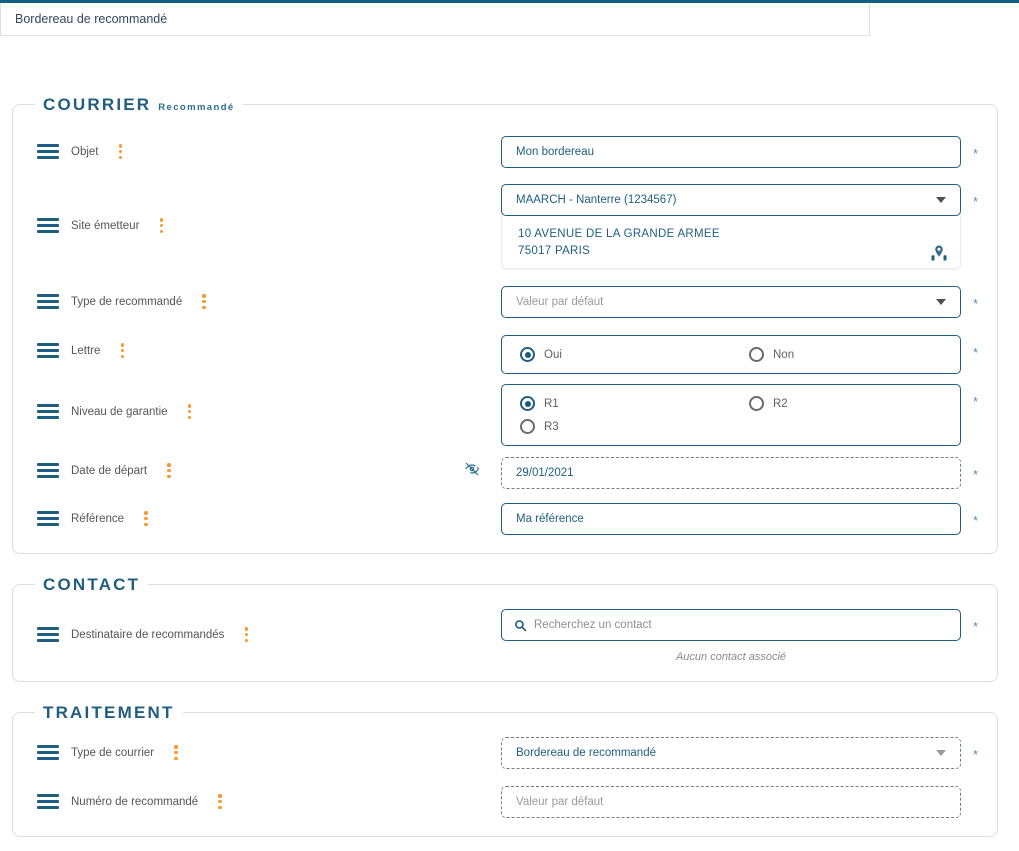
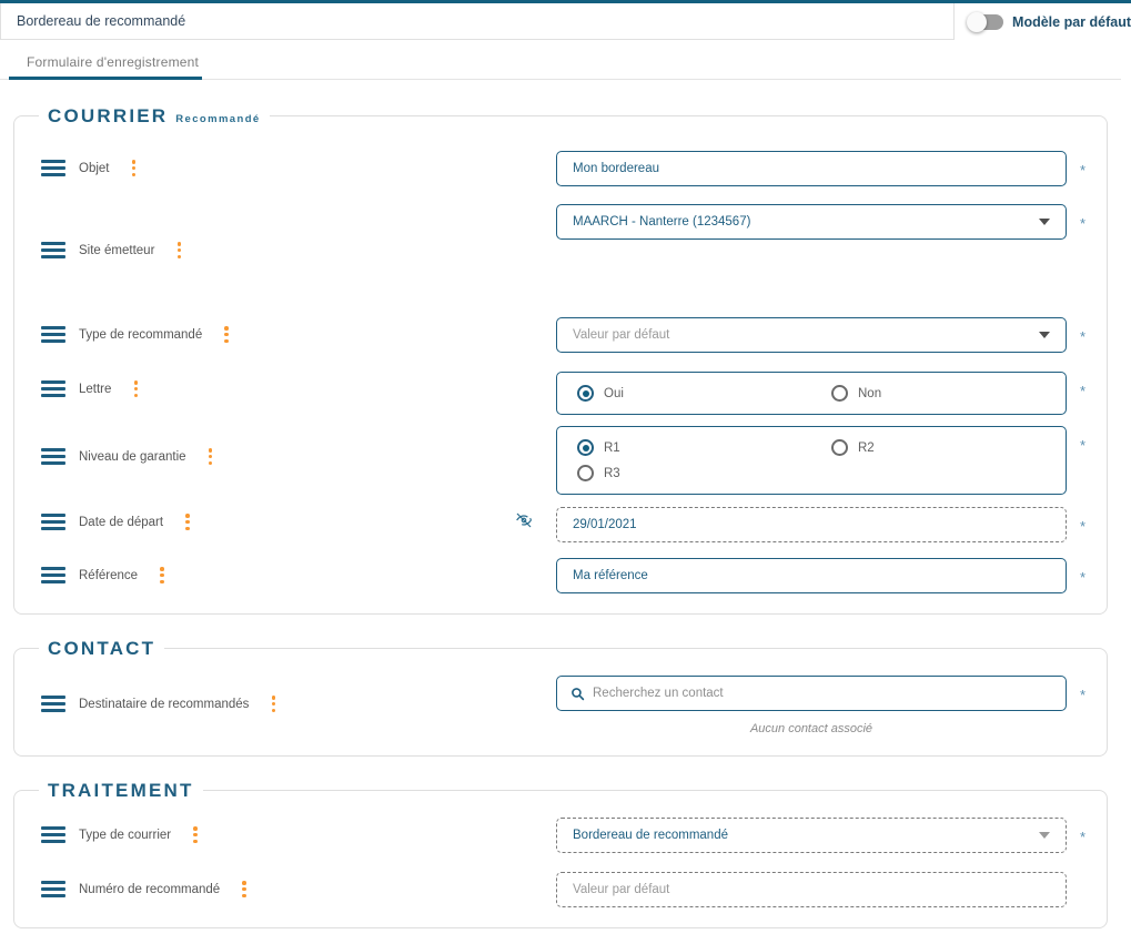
  Bordereau de recommandé
+ Modèle par défaut
+ Formulaire d'enregistrement
  COURRIER
  Recommandé
  Objet
  Mon bordereau
  *
  Site émetteur
  MAARCH - Nanterre (1234567)
- 10 AVENUE DE LA GRANDE ARMEE
- 75017 PARIS
  *
  Type de recommandé
  Valeur par défaut
  *
  Lettre
  Oui
  Non
  *
  Niveau de garantie
  R1
  R2
  R3
  *
  Date de départ
  29/01/2021
  *
  Référence
  Ma référence
  *
  CONTACT
  Destinataire de recommandés
  Recherchez un contact
  Aucun contact associé
  *
  TRAITEMENT
  Type de courrier
  Bordereau de recommandé
  *
  Numéro de recommandé
  Valeur par défaut
